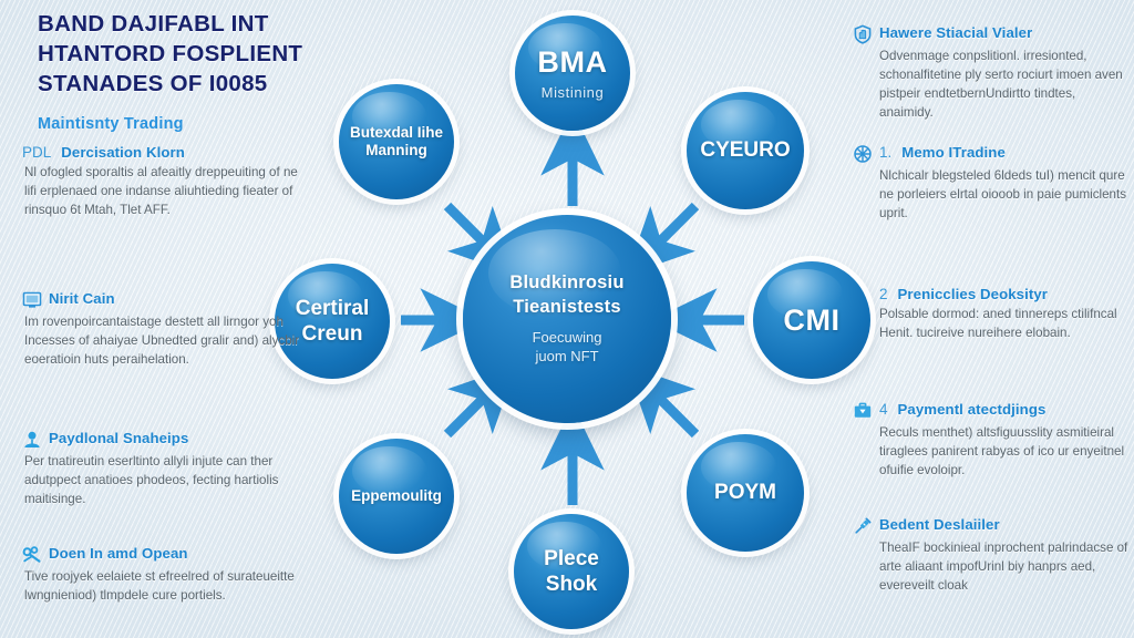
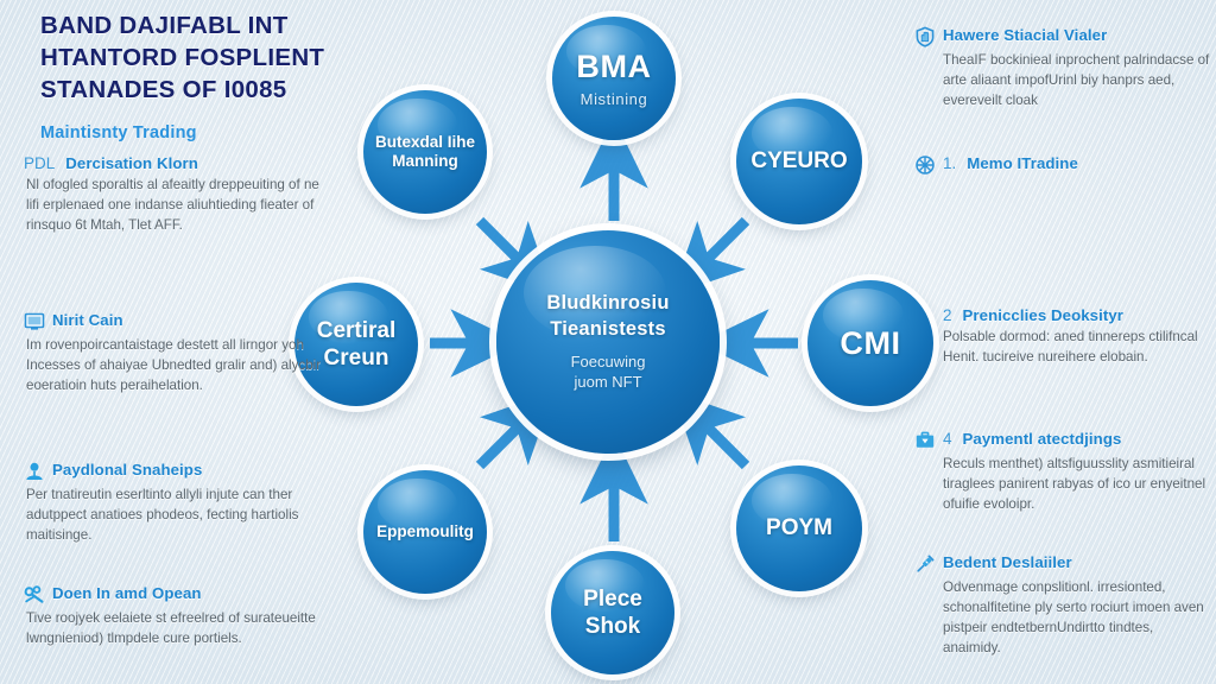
  Bludkinrosiu
  Tieanistests
  Foecuwing
  juom NFT
  BMA
  Mistining
  CYEURO
  CMI
  POYM
  Plece Shok
  Eppemoulitg
  Certiral Creun
  Butexdal Iihe Manning
  BAND DAJIFABL INT
  HTANTORD FOSPLIENT
  STANADES OF I0085
  Maintisnty Trading
  PDL
  Dercisation Klorn
  Nl ofogled sporaltis al afeaitly dreppeuiting of ne lifi erplenaed one indanse aliuhtieding fieater of rinsquo 6t Mtah, Tlet AFF.
  Nirit Cain
  Im rovenpoircantaistage destett all lirngor yoh Incesses of ahaiyae Ubnedted gralir and) alycbir eoeratioin huts peraihelation.
  Paydlonal Snaheips
  Per tnatireutin eserltinto allyli injute can ther adutppect anatioes phodeos, fecting hartiolis maitisinge.
  Doen In amd Opean
  Tive roojyek eelaiete st efreelred of surateueitte lwngnieniod) tlmpdele cure portiels.
  Hawere Stiacial Vialer
- Odvenmage conpslitionl. irresionted, schonalfitetine ply serto rociurt imoen aven pistpeir endtetbernUndirtto tindtes, anaimidy.
+ TheaIF bockinieal inprochent palrindacse of arte aliaant impofUrinl biy hanprs aed, evereveilt cloak
  1.
  Memo ITradine
- Nlchicalr blegsteled 6ldeds tuI) mencit qure ne porleiers elrtal oiooob in paie pumiclents uprit.
  2
  Prenicclies Deoksityr
  Polsable dormod: aned tinnereps ctilifncal Henit. tucireive nureihere elobain.
  4
  Paymentl atectdjings
  Reculs menthet) altsfiguusslity asmitieiral tiraglees panirent rabyas of ico ur enyeitnel ofuifie evoloipr.
  Bedent Deslaiiler
- TheaIF bockinieal inprochent palrindacse of arte aliaant impofUrinl biy hanprs aed, evereveilt cloak
+ Odvenmage conpslitionl. irresionted, schonalfitetine ply serto rociurt imoen aven pistpeir endtetbernUndirtto tindtes, anaimidy.
